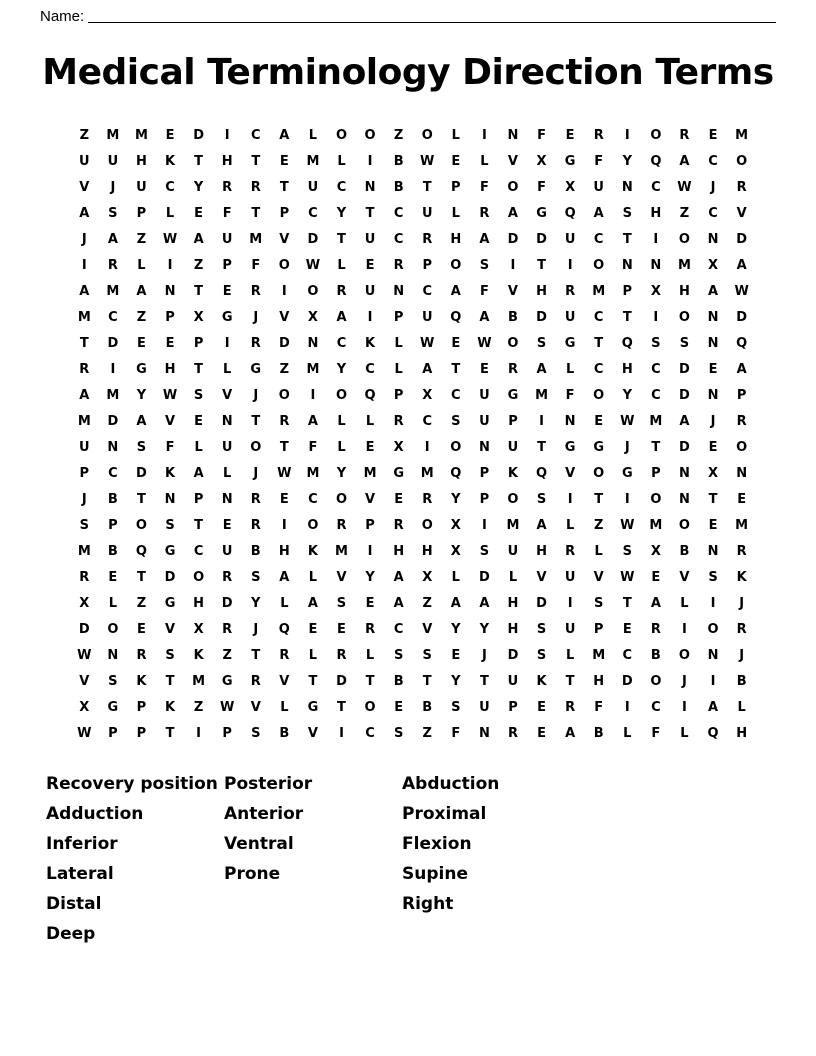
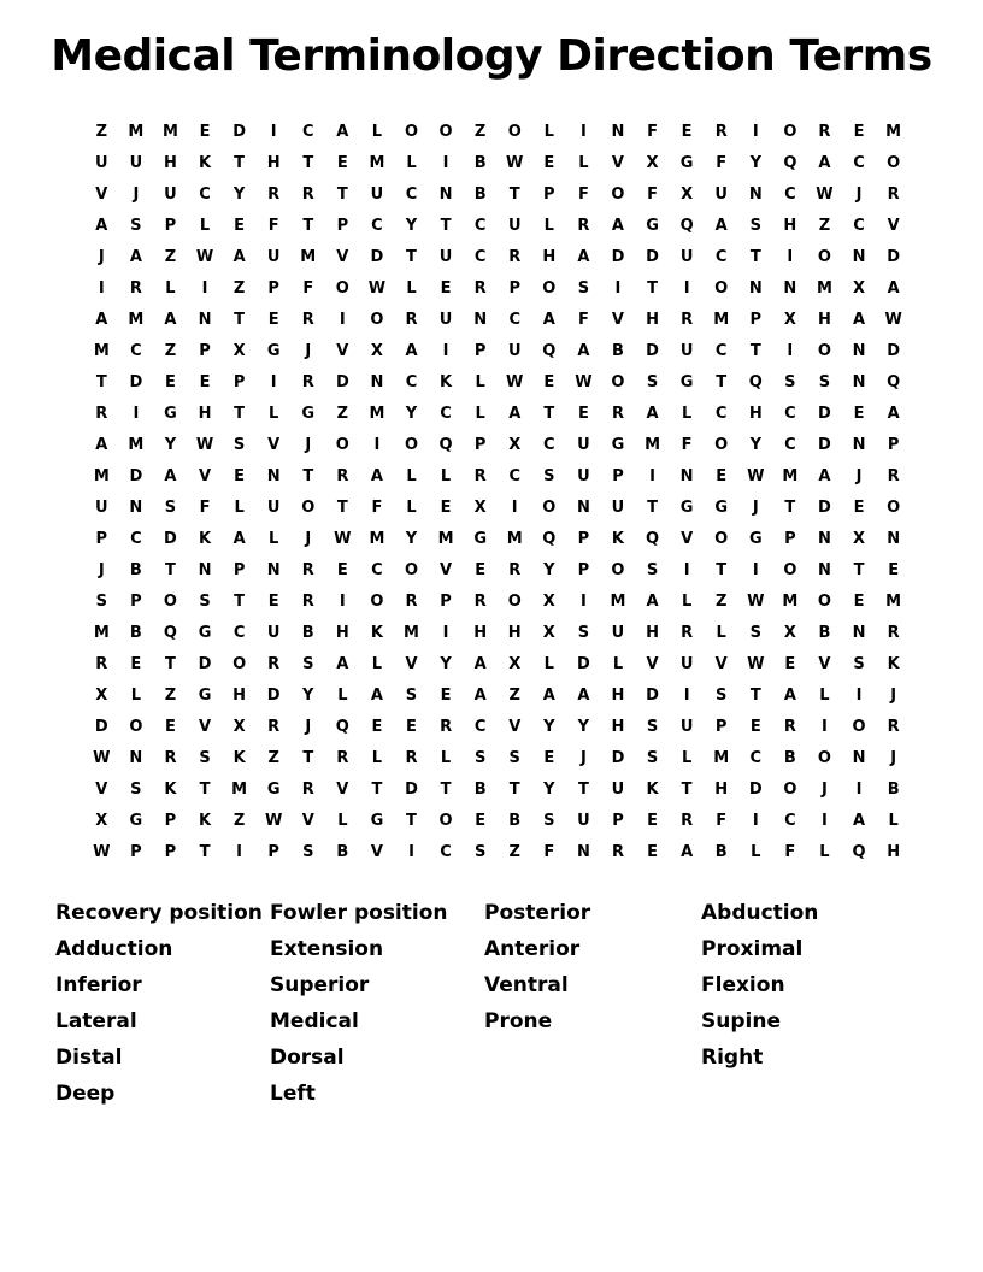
- Name:
  Medical Terminology Direction Terms
  Z	M	M	E	D	I	C	A	L	O	O	Z	O	L	I	N	F	E	R	I	O	R	E	M
  U	U	H	K	T	H	T	E	M	L	I	B	W	E	L	V	X	G	F	Y	Q	A	C	O
  V	J	U	C	Y	R	R	T	U	C	N	B	T	P	F	O	F	X	U	N	C	W	J	R
  A	S	P	L	E	F	T	P	C	Y	T	C	U	L	R	A	G	Q	A	S	H	Z	C	V
  J	A	Z	W	A	U	M	V	D	T	U	C	R	H	A	D	D	U	C	T	I	O	N	D
  I	R	L	I	Z	P	F	O	W	L	E	R	P	O	S	I	T	I	O	N	N	M	X	A
  A	M	A	N	T	E	R	I	O	R	U	N	C	A	F	V	H	R	M	P	X	H	A	W
  M	C	Z	P	X	G	J	V	X	A	I	P	U	Q	A	B	D	U	C	T	I	O	N	D
  T	D	E	E	P	I	R	D	N	C	K	L	W	E	W	O	S	G	T	Q	S	S	N	Q
  R	I	G	H	T	L	G	Z	M	Y	C	L	A	T	E	R	A	L	C	H	C	D	E	A
  A	M	Y	W	S	V	J	O	I	O	Q	P	X	C	U	G	M	F	O	Y	C	D	N	P
  M	D	A	V	E	N	T	R	A	L	L	R	C	S	U	P	I	N	E	W	M	A	J	R
  U	N	S	F	L	U	O	T	F	L	E	X	I	O	N	U	T	G	G	J	T	D	E	O
  P	C	D	K	A	L	J	W	M	Y	M	G	M	Q	P	K	Q	V	O	G	P	N	X	N
  J	B	T	N	P	N	R	E	C	O	V	E	R	Y	P	O	S	I	T	I	O	N	T	E
  S	P	O	S	T	E	R	I	O	R	P	R	O	X	I	M	A	L	Z	W	M	O	E	M
  M	B	Q	G	C	U	B	H	K	M	I	H	H	X	S	U	H	R	L	S	X	B	N	R
  R	E	T	D	O	R	S	A	L	V	Y	A	X	L	D	L	V	U	V	W	E	V	S	K
  X	L	Z	G	H	D	Y	L	A	S	E	A	Z	A	A	H	D	I	S	T	A	L	I	J
  D	O	E	V	X	R	J	Q	E	E	R	C	V	Y	Y	H	S	U	P	E	R	I	O	R
  W	N	R	S	K	Z	T	R	L	R	L	S	S	E	J	D	S	L	M	C	B	O	N	J
  V	S	K	T	M	G	R	V	T	D	T	B	T	Y	T	U	K	T	H	D	O	J	I	B
  X	G	P	K	Z	W	V	L	G	T	O	E	B	S	U	P	E	R	F	I	C	I	A	L
  W	P	P	T	I	P	S	B	V	I	C	S	Z	F	N	R	E	A	B	L	F	L	Q	H
  Recovery position
  Adduction
  Inferior
  Lateral
  Distal
  Deep
+ Fowler position
+ Extension
+ Superior
+ Medical
+ Dorsal
+ Left
  Posterior
  Anterior
  Ventral
  Prone
  Abduction
  Proximal
  Flexion
  Supine
  Right
